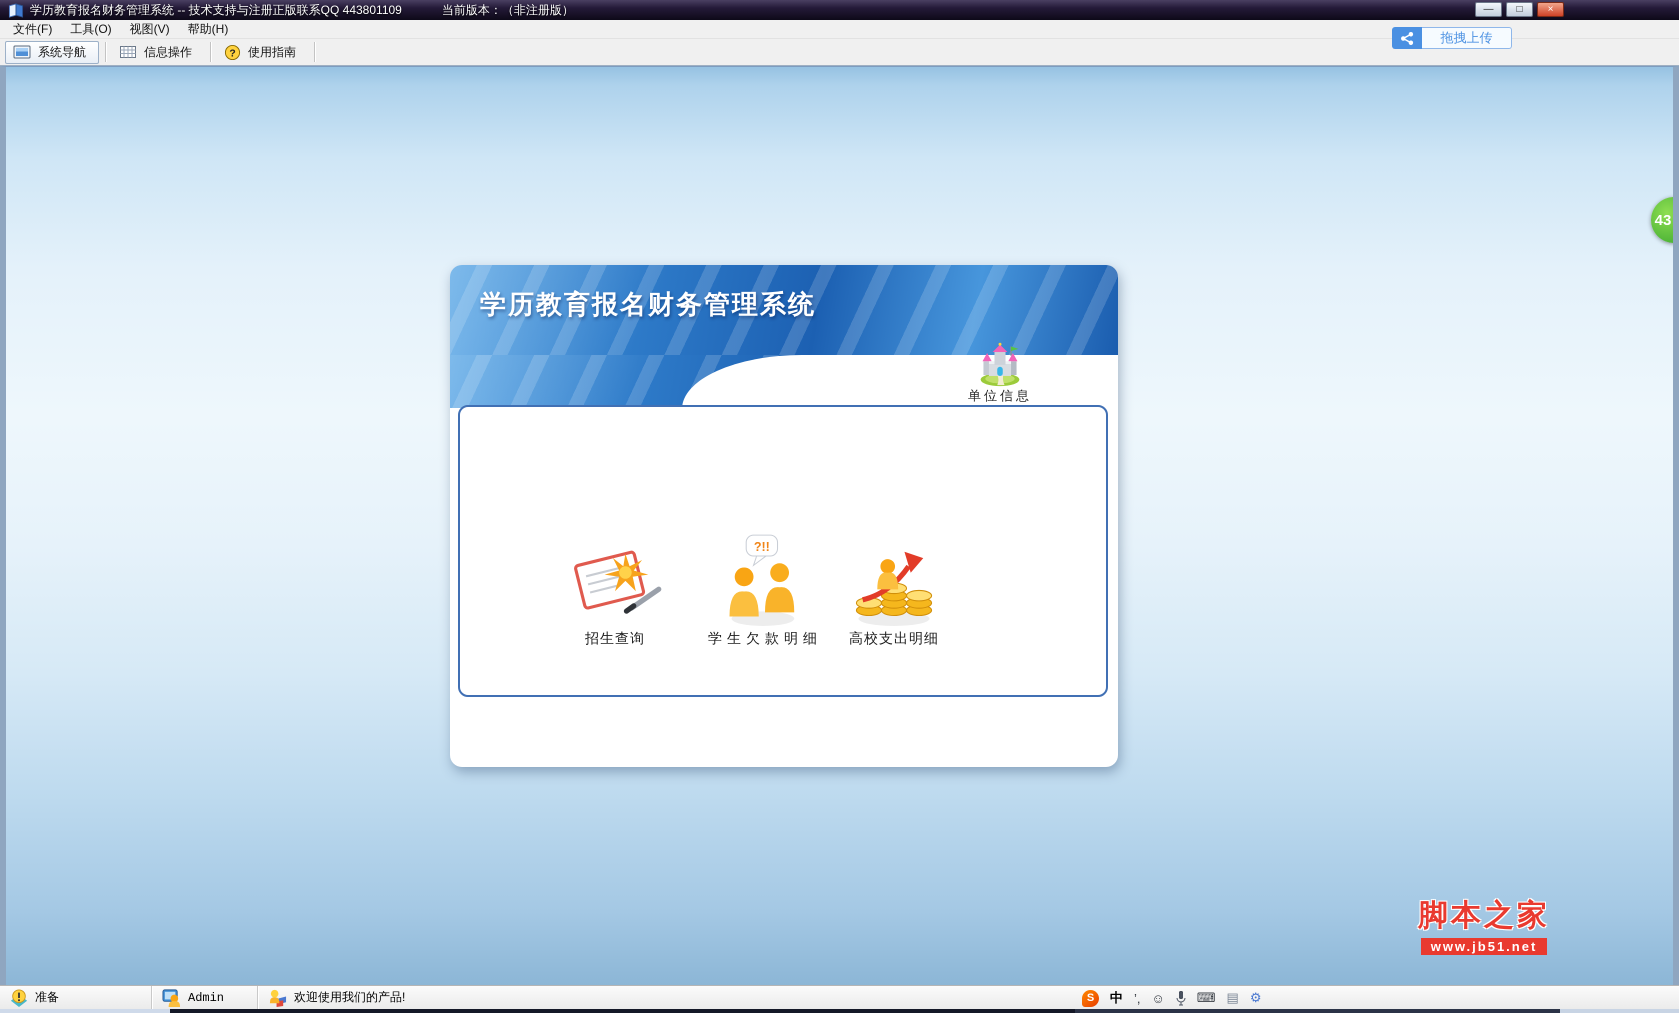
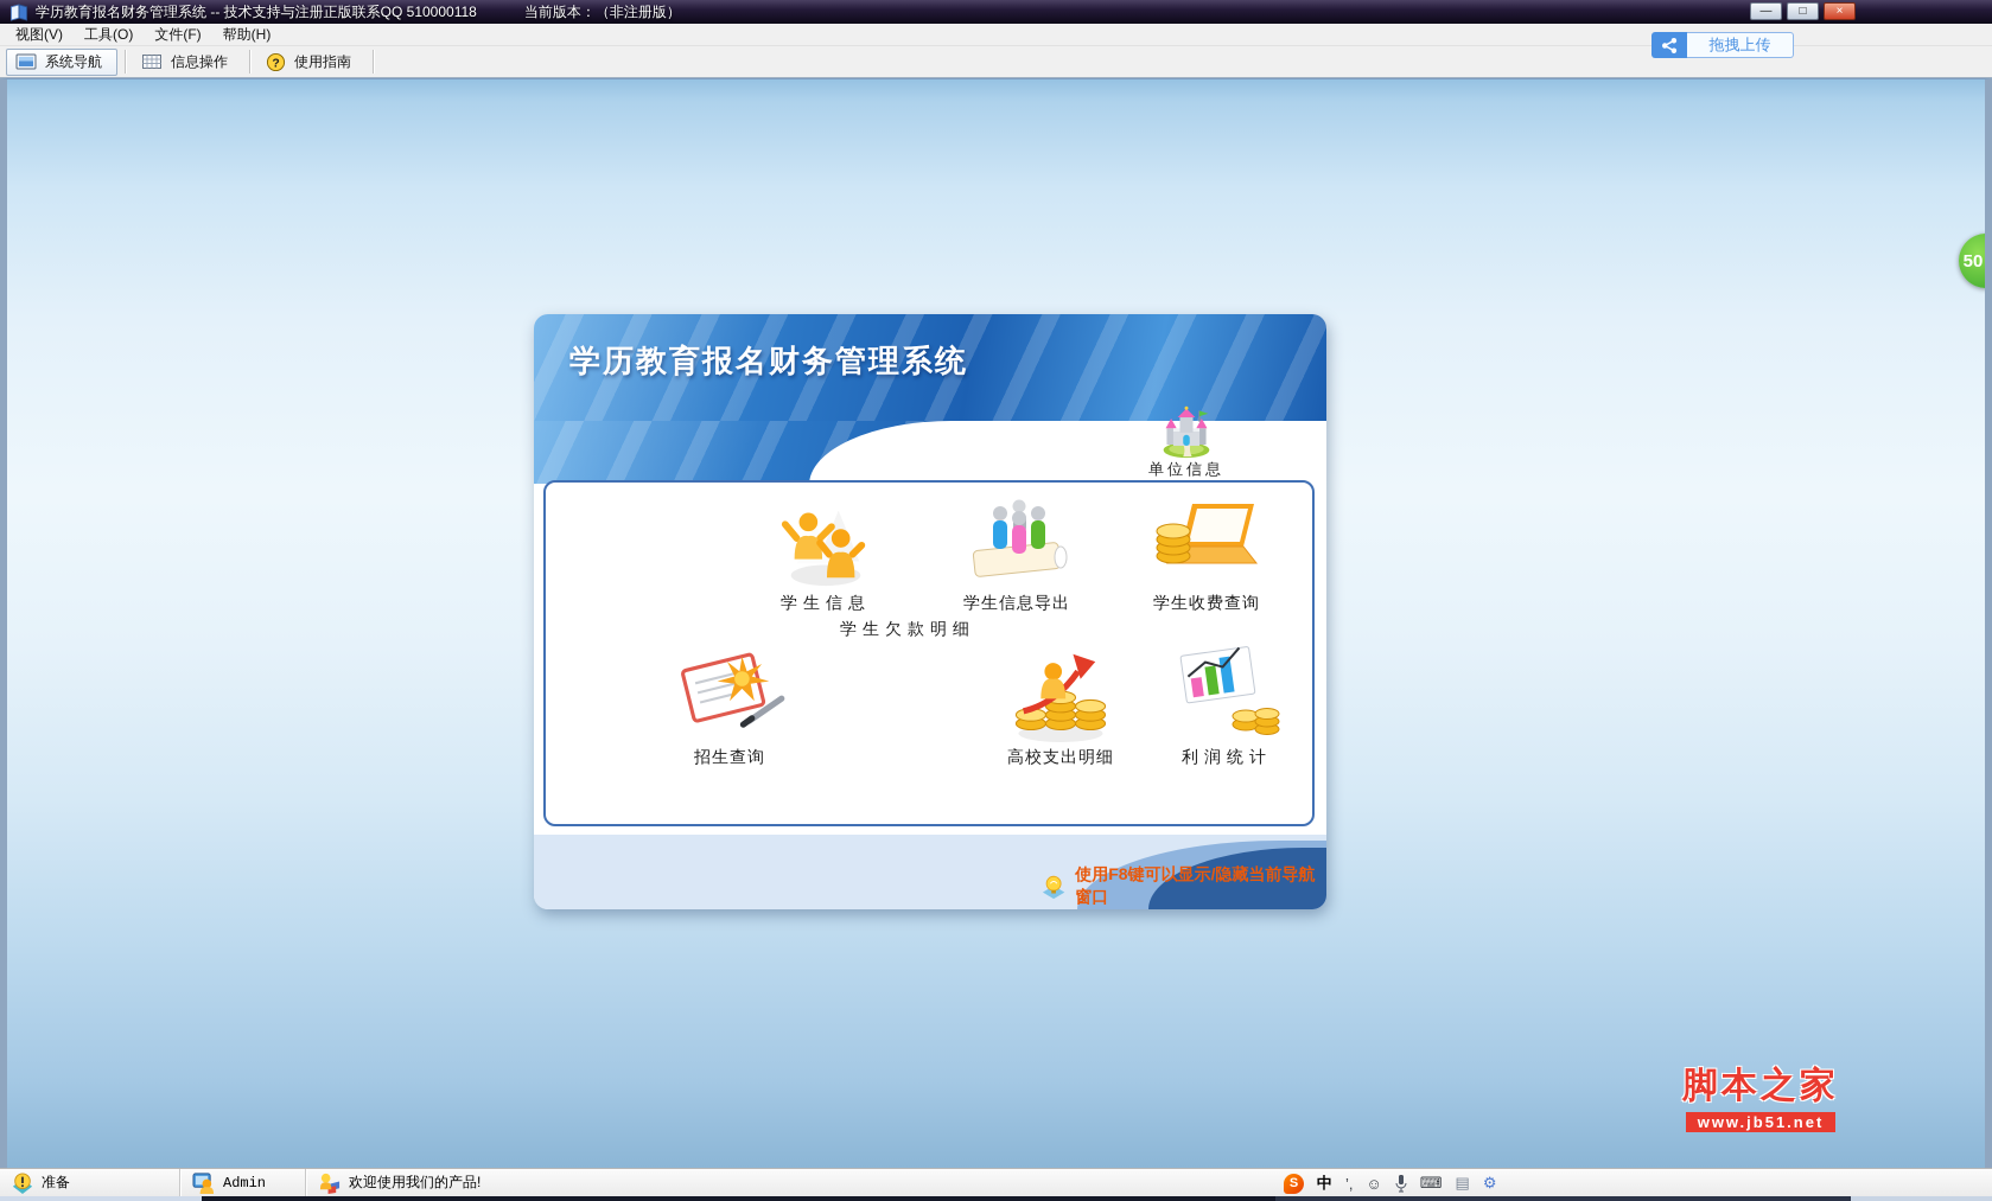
- 学历教育报名财务管理系统 -- 技术支持与注册正版联系QQ 443801109
+ 学历教育报名财务管理系统 -- 技术支持与注册正版联系QQ 510000118
  当前版本：（非注册版）
  —
  □
  ×
- 文件(F)
+ 视图(V)
  工具(O)
- 视图(V)
+ 文件(F)
  帮助(H)
  系统导航
  信息操作
  ?
  使用指南
  拖拽上传
- 43
+ 50
  学历教育报名财务管理系统
  单位信息
+ 学生信息
+ 学生信息导出
+ 学生收费查询
  招生查询
- ?!!
  学生欠款明细
  高校支出明细
+ 利润统计
+ 使用F8键可以显示/隐藏当前导航窗口
  脚本之家
  www.jb51.net
  准备
  Admin
  欢迎使用我们的产品!
  S
  中
  ’,
  ☺
  ⌨
  ▤
  ⚙
